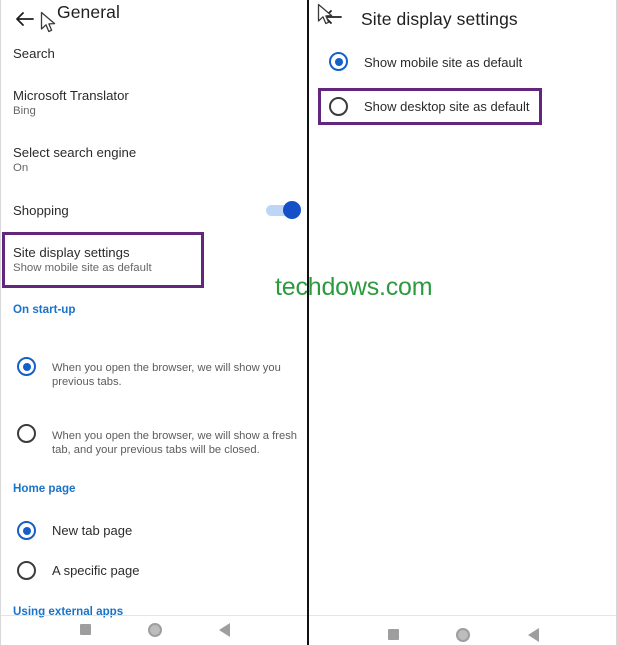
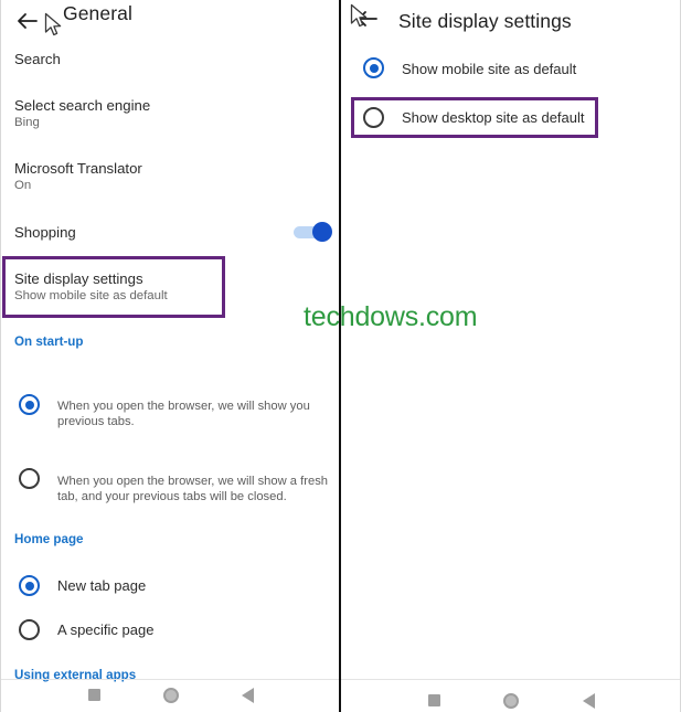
  General
  Search
- Microsoft Translator
+ Select search engine
  Bing
- Select search engine
+ Microsoft Translator
  On
  Shopping
  Site display settings
  Show mobile site as default
  On start-up
  When you open the browser, we will show you previous tabs.
  When you open the browser, we will show a fresh tab, and your previous tabs will be closed.
  Home page
  New tab page
  A specific page
  Using external apps
  Site display settings
  Show mobile site as default
  Show desktop site as default
  techdows.com
